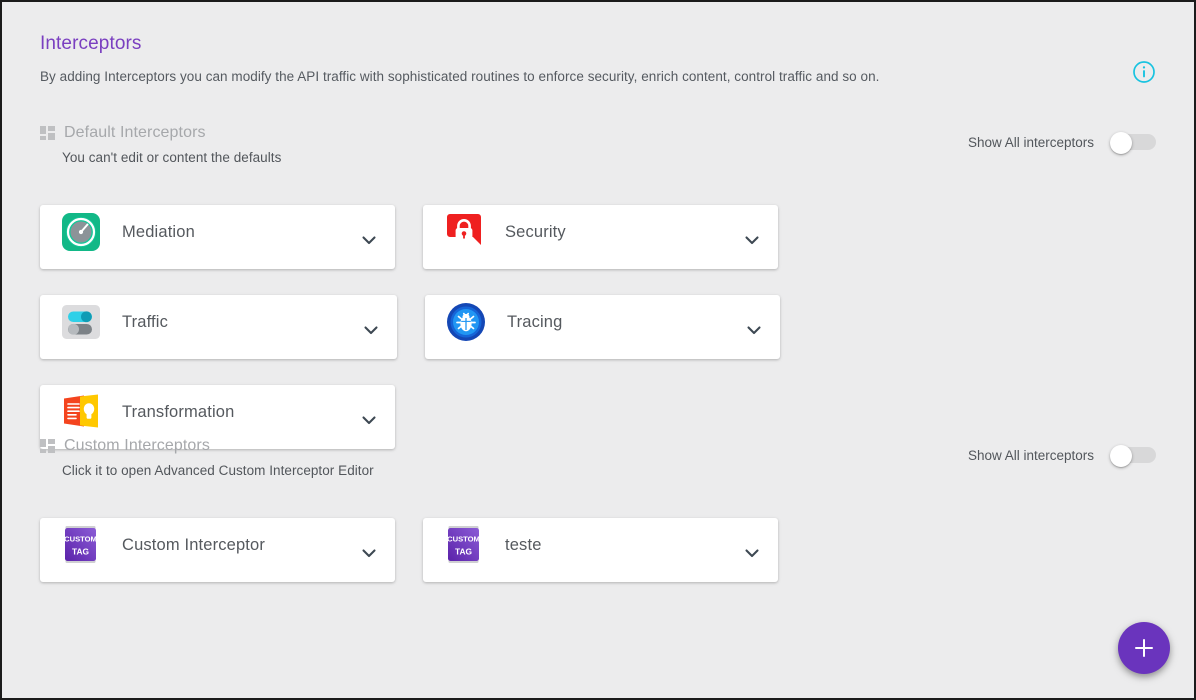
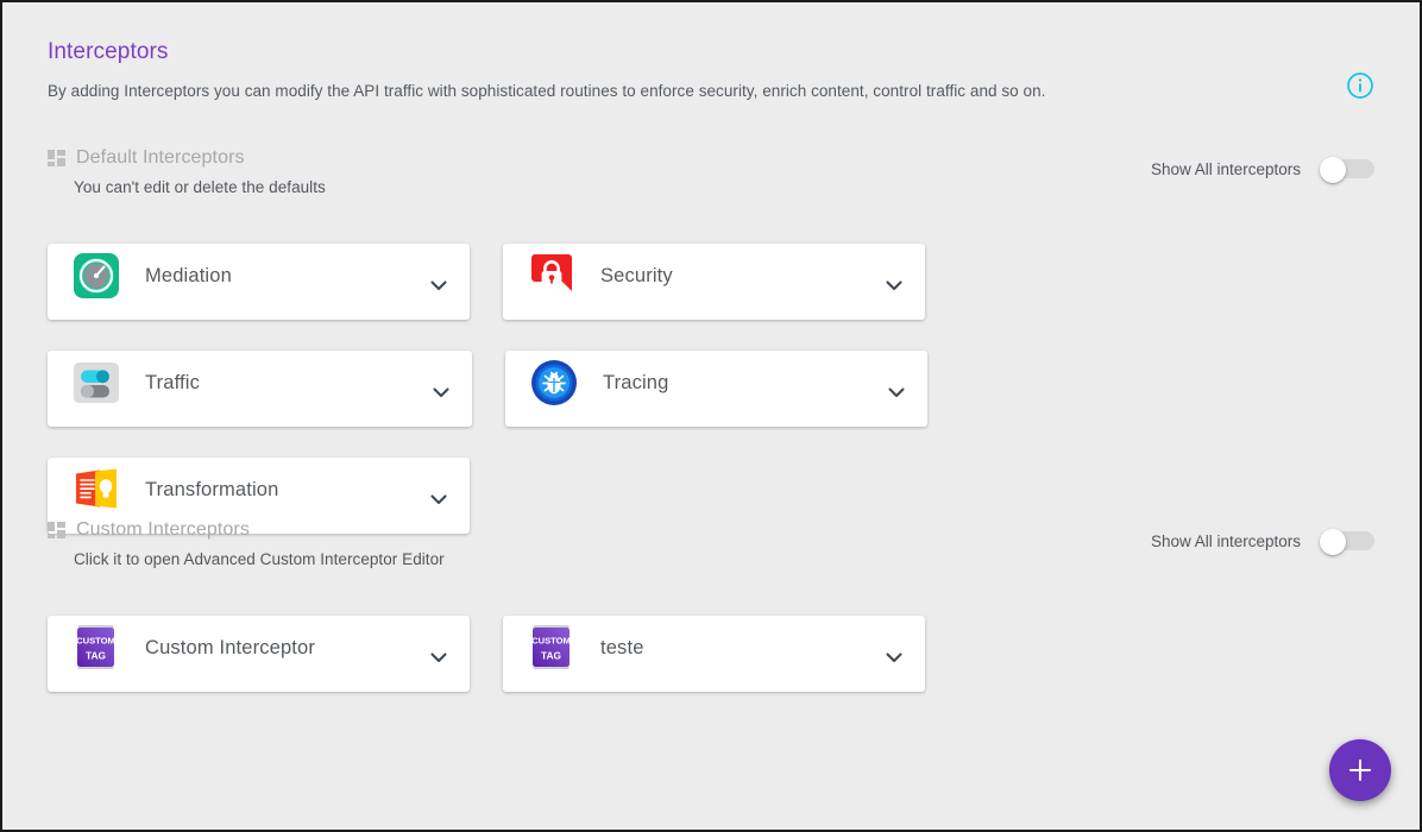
  Interceptors
  By adding Interceptors you can modify the API traffic with sophisticated routines to enforce security, enrich content, control traffic and so on.
  Default Interceptors
- You can't edit or content the defaults
+ You can't edit or delete the defaults
  Show All interceptors
  Mediation
  Security
  Traffic
  Tracing
  Transformation
  Custom Interceptors
  Click it to open Advanced Custom Interceptor Editor
  Show All interceptors
  CUSTOM
  TAG
  Custom Interceptor
  CUSTOM
  TAG
  teste
